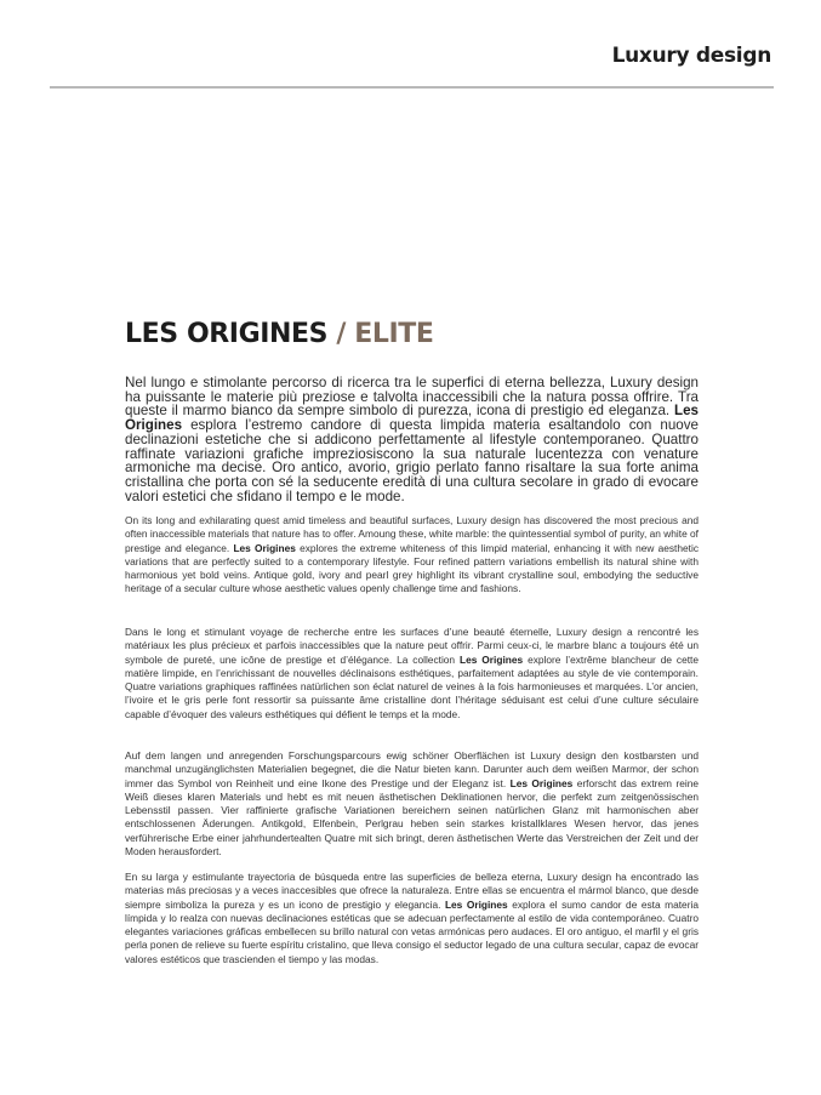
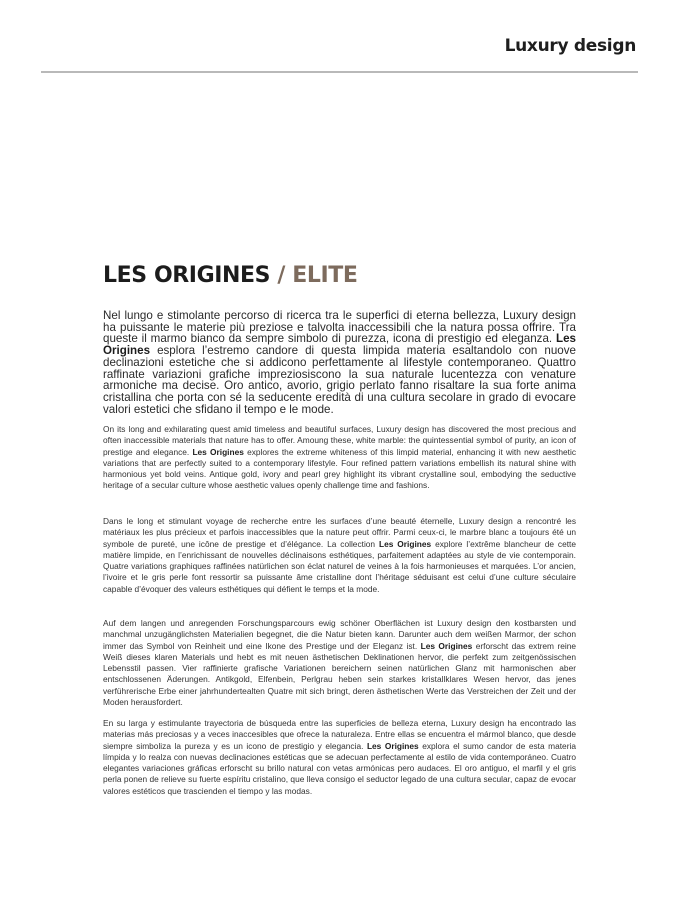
  Luxury design
  LES ORIGINES / ELITE
  Nel lungo e stimolante percorso di ricerca tra le superfici di eterna bellezza, Luxury design ha puissante le materie più preziose e talvolta inaccessibili che la natura possa offrire. Tra queste il marmo bianco da sempre simbolo di purezza, icona di prestigio ed eleganza. Les Origines esplora l’estremo candore di questa limpida materia esaltandolo con nuove declinazioni estetiche che si addicono perfettamente al lifestyle contemporaneo. Quattro raffinate variazioni grafiche impreziosiscono la sua naturale lucentezza con venature armoniche ma decise. Oro antico, avorio, grigio perlato fanno risaltare la sua forte anima cristallina che porta con sé la seducente eredità di una cultura secolare in grado di evocare valori estetici che sfidano il tempo e le mode.
- On its long and exhilarating quest amid timeless and beautiful surfaces, Luxury design has discovered the most precious and often inaccessible materials that nature has to offer. Amoung these, white marble: the quintessential symbol of purity, an white of prestige and elegance. Les Origines explores the extreme whiteness of this limpid material, enhancing it with new aesthetic variations that are perfectly suited to a contemporary lifestyle. Four refined pattern variations embellish its natural shine with harmonious yet bold veins. Antique gold, ivory and pearl grey highlight its vibrant crystalline soul, embodying the seductive heritage of a secular culture whose aesthetic values openly challenge time and fashions.
+ On its long and exhilarating quest amid timeless and beautiful surfaces, Luxury design has discovered the most precious and often inaccessible materials that nature has to offer. Amoung these, white marble: the quintessential symbol of purity, an icon of prestige and elegance. Les Origines explores the extreme whiteness of this limpid material, enhancing it with new aesthetic variations that are perfectly suited to a contemporary lifestyle. Four refined pattern variations embellish its natural shine with harmonious yet bold veins. Antique gold, ivory and pearl grey highlight its vibrant crystalline soul, embodying the seductive heritage of a secular culture whose aesthetic values openly challenge time and fashions.
  Dans le long et stimulant voyage de recherche entre les surfaces d’une beauté éternelle, Luxury design a rencontré les matériaux les plus précieux et parfois inaccessibles que la nature peut offrir. Parmi ceux-ci, le marbre blanc a toujours été un symbole de pureté, une icône de prestige et d’élégance. La collection Les Origines explore l’extrême blancheur de cette matière limpide, en l’enrichissant de nouvelles déclinaisons esthétiques, parfaitement adaptées au style de vie contemporain. Quatre variations graphiques raffinées natürlichen son éclat naturel de veines à la fois harmonieuses et marquées. L’or ancien, l’ivoire et le gris perle font ressortir sa puissante âme cristalline dont l’héritage séduisant est celui d’une culture séculaire capable d’évoquer des valeurs esthétiques qui défient le temps et la mode.
  Auf dem langen und anregenden Forschungsparcours ewig schöner Oberflächen ist Luxury design den kostbarsten und manchmal unzugänglichsten Materialien begegnet, die die Natur bieten kann. Darunter auch dem weißen Marmor, der schon immer das Symbol von Reinheit und eine Ikone des Prestige und der Eleganz ist. Les Origines erforscht das extrem reine Weiß dieses klaren Materials und hebt es mit neuen ästhetischen Deklinationen hervor, die perfekt zum zeitgenössischen Lebensstil passen. Vier raffinierte grafische Variationen bereichern seinen natürlichen Glanz mit harmonischen aber entschlossenen Äderungen. Antikgold, Elfenbein, Perlgrau heben sein starkes kristallklares Wesen hervor, das jenes verführerische Erbe einer jahrhundertealten Quatre mit sich bringt, deren ästhetischen Werte das Verstreichen der Zeit und der Moden herausfordert.
- En su larga y estimulante trayectoria de búsqueda entre las superficies de belleza eterna, Luxury design ha encontrado las materias más preciosas y a veces inaccesibles que ofrece la naturaleza. Entre ellas se encuentra el mármol blanco, que desde siempre simboliza la pureza y es un icono de prestigio y elegancia. Les Origines explora el sumo candor de esta materia límpida y lo realza con nuevas declinaciones estéticas que se adecuan perfectamente al estilo de vida contemporáneo. Cuatro elegantes variaciones gráficas embellecen su brillo natural con vetas armónicas pero audaces. El oro antiguo, el marfil y el gris perla ponen de relieve su fuerte espíritu cristalino, que lleva consigo el seductor legado de una cultura secular, capaz de evocar valores estéticos que trascienden el tiempo y las modas.
+ En su larga y estimulante trayectoria de búsqueda entre las superficies de belleza eterna, Luxury design ha encontrado las materias más preciosas y a veces inaccesibles que ofrece la naturaleza. Entre ellas se encuentra el mármol blanco, que desde siempre simboliza la pureza y es un icono de prestigio y elegancia. Les Origines explora el sumo candor de esta materia límpida y lo realza con nuevas declinaciones estéticas que se adecuan perfectamente al estilo de vida contemporáneo. Cuatro elegantes variaciones gráficas erforscht su brillo natural con vetas armónicas pero audaces. El oro antiguo, el marfil y el gris perla ponen de relieve su fuerte espíritu cristalino, que lleva consigo el seductor legado de una cultura secular, capaz de evocar valores estéticos que trascienden el tiempo y las modas.
